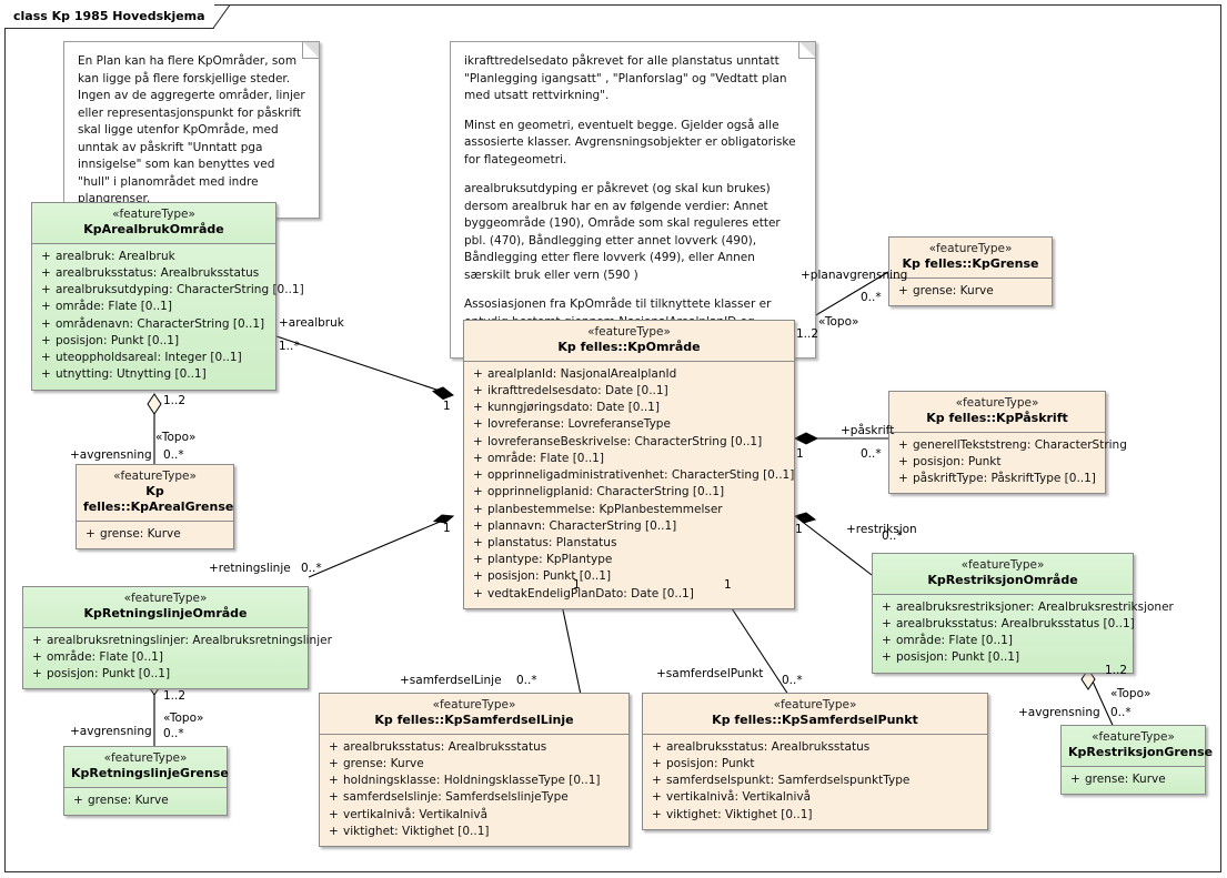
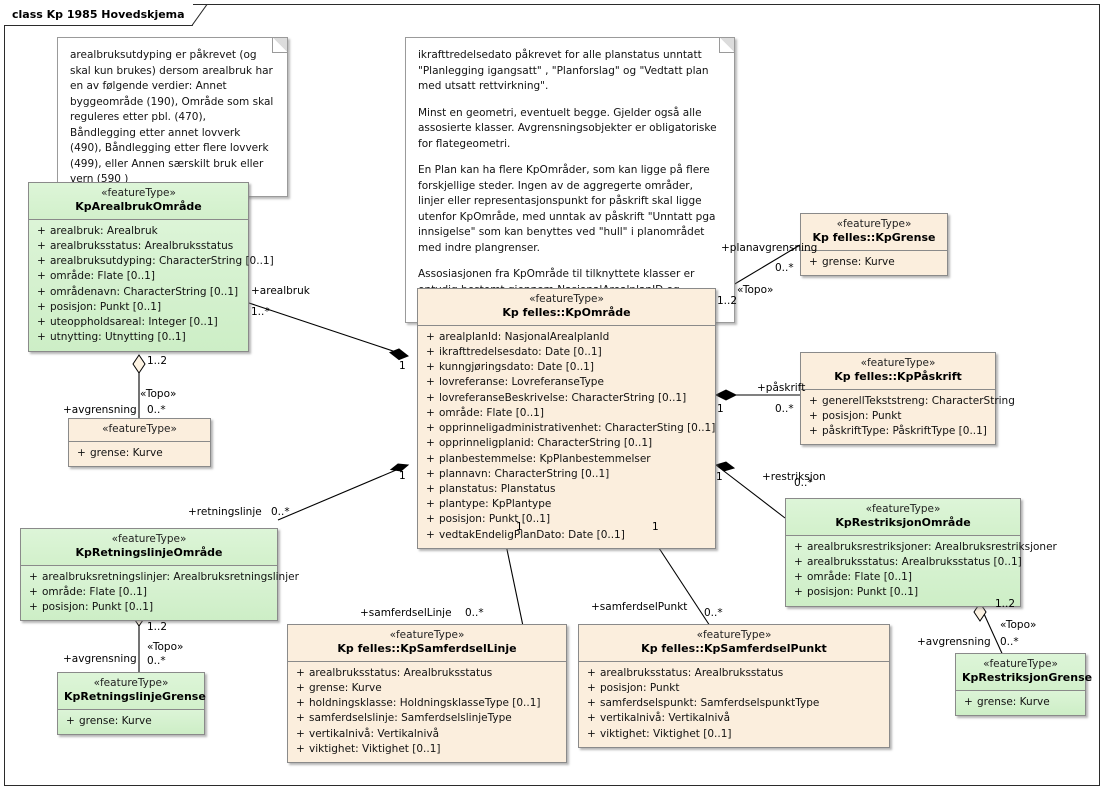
  class Kp 1985 Hovedskjema
- En Plan kan ha flere KpOmråder, som kan ligge på flere forskjellige steder. Ingen av de aggregerte områder, linjer eller representasjonspunkt for påskrift skal ligge utenfor KpOmråde, med unntak av påskrift "Unntatt pga innsigelse" som kan benyttes ved "hull" i planområdet med indre plangrenser.
+ arealbruksutdyping er påkrevet (og skal kun brukes) dersom arealbruk har en av følgende verdier: Annet byggeområde (190), Område som skal reguleres etter pbl. (470), Båndlegging etter annet lovverk (490), Båndlegging etter flere lovverk (499), eller Annen særskilt bruk eller vern (590 )
  ikrafttredelsedato påkrevet for alle planstatus unntatt "Planlegging igangsatt" , "Planforslag" og "Vedtatt plan med utsatt rettvirkning".
  Minst en geometri, eventuelt begge. Gjelder også alle assosierte klasser. Avgrensningsobjekter er obligatoriske for flategeometri.
- arealbruksutdyping er påkrevet (og skal kun brukes) dersom arealbruk har en av følgende verdier: Annet byggeområde (190), Område som skal reguleres etter pbl. (470), Båndlegging etter annet lovverk (490), Båndlegging etter flere lovverk (499), eller Annen særskilt bruk eller vern (590 )
+ En Plan kan ha flere KpOmråder, som kan ligge på flere forskjellige steder. Ingen av de aggregerte områder, linjer eller representasjonspunkt for påskrift skal ligge utenfor KpOmråde, med unntak av påskrift "Unntatt pga innsigelse" som kan benyttes ved "hull" i planområdet med indre plangrenser.
  «featureType»
  KpArealbrukOmråde
  +
  arealbruk: Arealbruk
  +
  arealbruksstatus: Arealbruksstatus
  +
  arealbruksutdyping: CharacterString [0..1]
  +
  område: Flate [0..1]
  +
  områdenavn: CharacterString [0..1]
  +
  posisjon: Punkt [0..1]
  +
  uteoppholdsareal: Integer [0..1]
  +
  utnytting: Utnytting [0..1]
  «featureType»
- Kp felles::KpArealGrense
  +
  grense: Kurve
  «featureType»
  KpRetningslinjeOmråde
  +
  arealbruksretningslinjer: Arealbruksretningslinjer
  +
  område: Flate [0..1]
  +
  posisjon: Punkt [0..1]
  «featureType»
  KpRetningslinjeGrense
  +
  grense: Kurve
  «featureType»
  Kp felles::KpOmråde
  +
  arealplanId: NasjonalArealplanId
  +
  ikrafttredelsesdato: Date [0..1]
  +
  kunngjøringsdato: Date [0..1]
  +
  lovreferanse: LovreferanseType
  +
  lovreferanseBeskrivelse: CharacterString [0..1]
  +
  område: Flate [0..1]
  +
  opprinneligadministrativenhet: CharacterSting [0..1]
  +
  opprinneligplanid: CharacterString [0..1]
  +
  planbestemmelse: KpPlanbestemmelser
  +
  plannavn: CharacterString [0..1]
  +
  planstatus: Planstatus
  +
  plantype: KpPlantype
  +
  posisjon: Punkt [0..1]
  +
  vedtakEndeligPlanDato: Date [0..1]
  «featureType»
  Kp felles::KpGrense
  +
  grense: Kurve
  «featureType»
  Kp felles::KpPåskrift
  +
  generellTekststreng: CharacterString
  +
  posisjon: Punkt
  +
  påskriftType: PåskriftType [0..1]
  «featureType»
  KpRestriksjonOmråde
  +
  arealbruksrestriksjoner: Arealbruksrestriksjoner
  +
  arealbruksstatus: Arealbruksstatus [0..1]
  +
  område: Flate [0..1]
  +
  posisjon: Punkt [0..1]
  «featureType»
  KpRestriksjonGrense
  +
  grense: Kurve
  «featureType»
  Kp felles::KpSamferdselLinje
  +
  arealbruksstatus: Arealbruksstatus
  +
  grense: Kurve
  +
  holdningsklasse: HoldningsklasseType [0..1]
  +
  samferdselslinje: SamferdselslinjeType
  +
  vertikalnivå: Vertikalnivå
  +
  viktighet: Viktighet [0..1]
  «featureType»
  Kp felles::KpSamferdselPunkt
  +
  arealbruksstatus: Arealbruksstatus
  +
  posisjon: Punkt
  +
  samferdselspunkt: SamferdselspunktType
  +
  vertikalnivå: Vertikalnivå
  +
  viktighet: Viktighet [0..1]
  +arealbruk
  1..*
  1
  1..2
  «Topo»
  +avgrensning
  0..*
  +retningslinje
  0..*
  1
  1..2
  «Topo»
  +avgrensning
  0..*
  +planavgrensning
  0..*
  «Topo»
  1..2
  +påskrift
  0..*
  1
  +restriksjon
  0..*
  1
  1..2
  «Topo»
  +avgrensning
  0..*
  +samferdselLinje
  0..*
  1
  +samferdselPunkt
  0..*
  1
